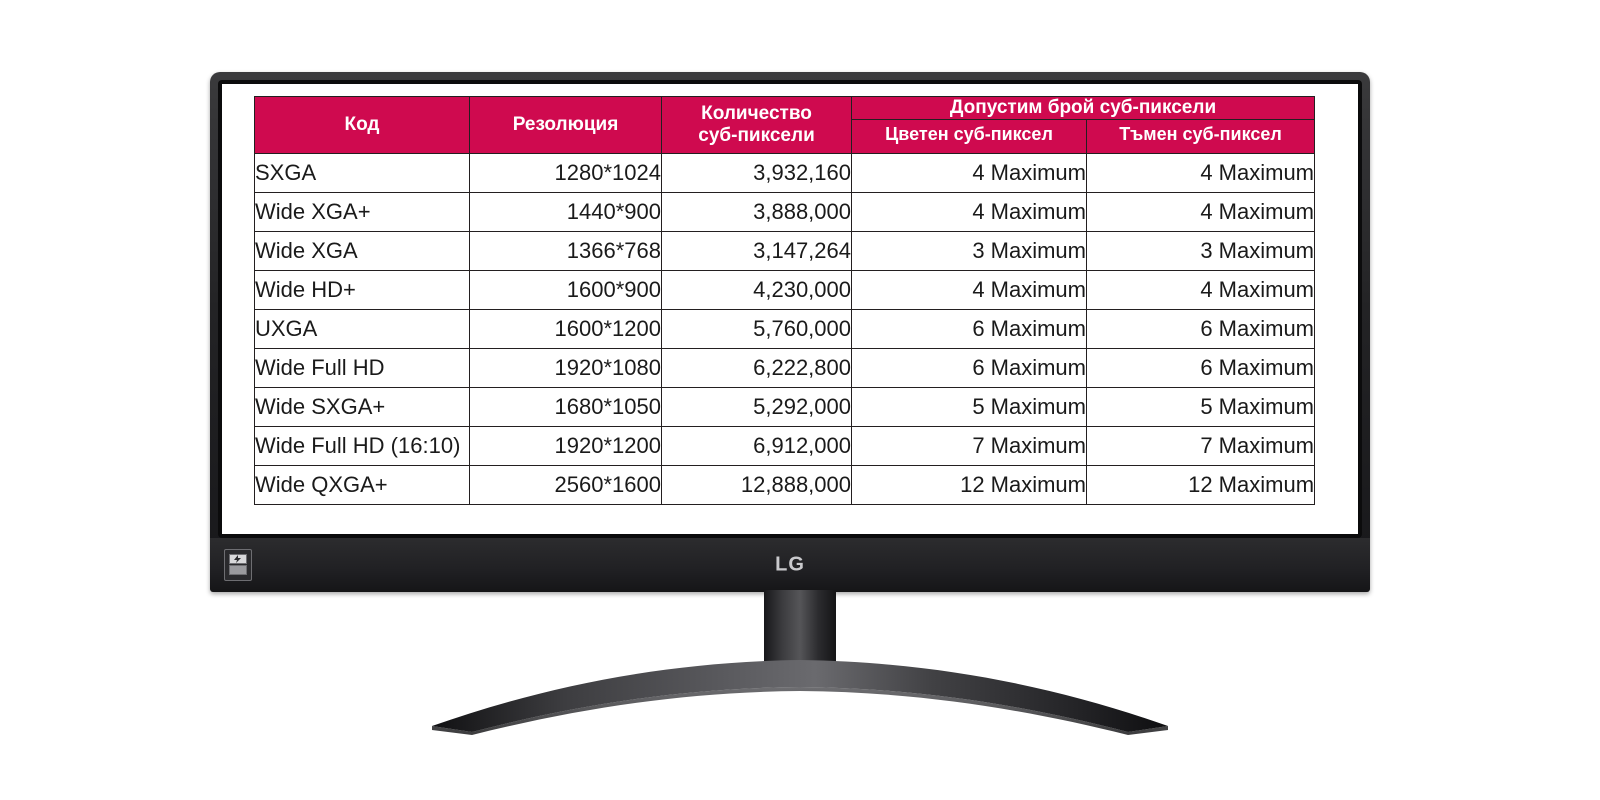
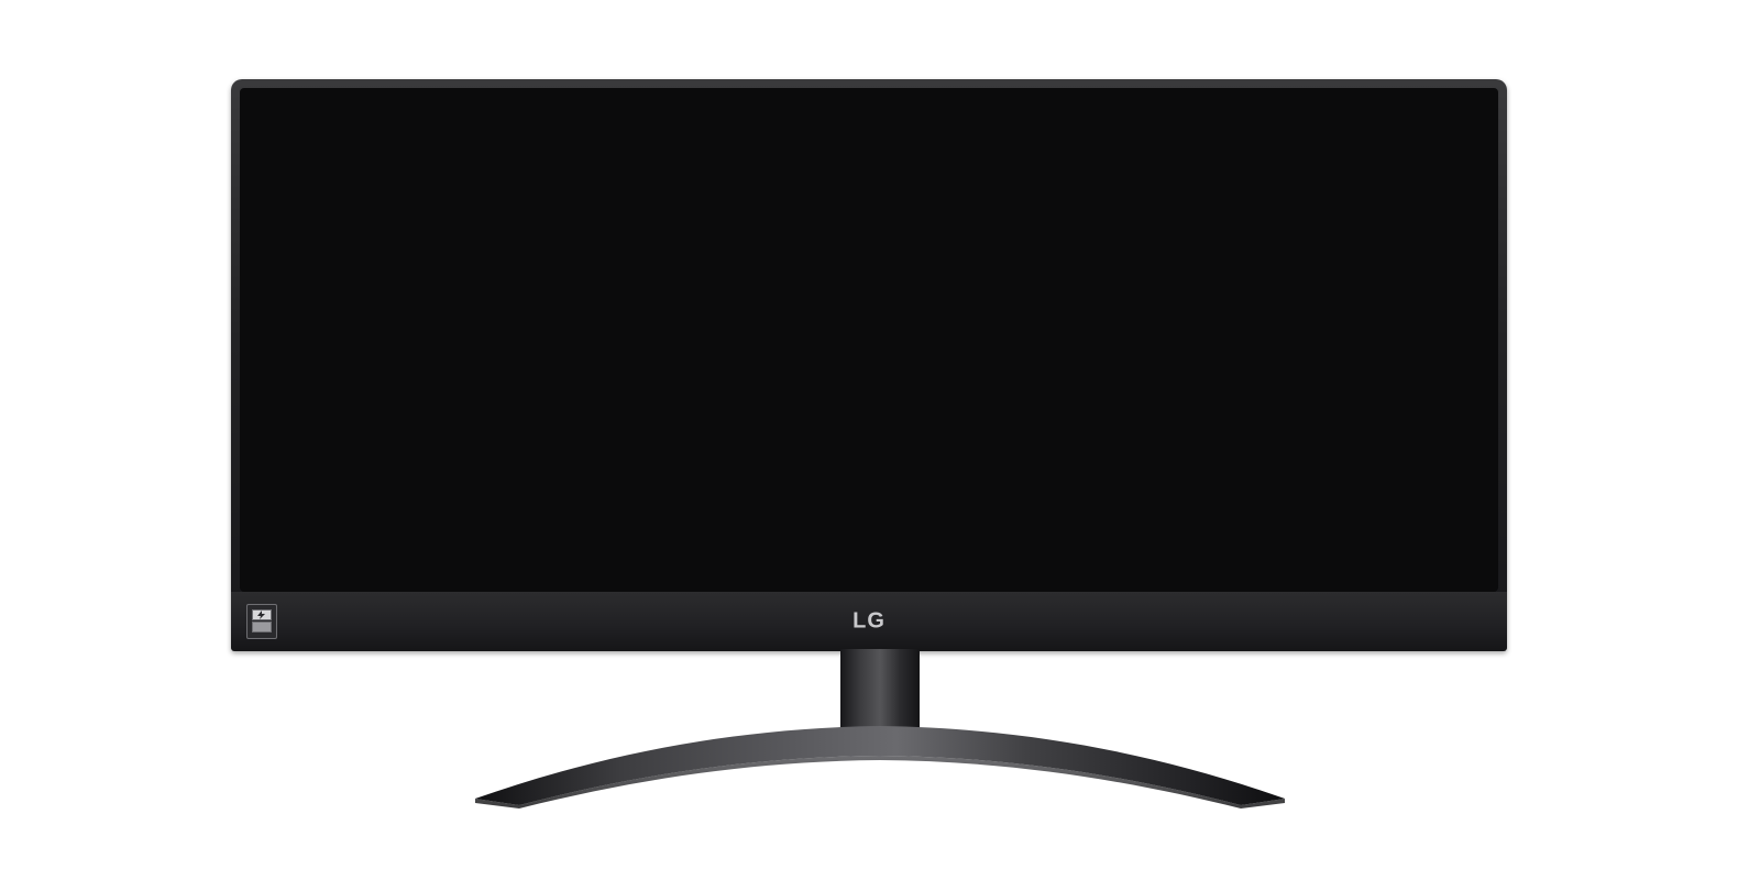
- Код	Резолюция	Количество суб-пиксели	Допустим брой суб-пиксели
- Цветен суб-пиксел	Тъмен суб-пиксел
- SXGA	1280*1024	3,932,160	4 Maximum	4 Maximum
- Wide XGA+	1440*900	3,888,000	4 Maximum	4 Maximum
- Wide XGA	1366*768	3,147,264	3 Maximum	3 Maximum
- Wide HD+	1600*900	4,230,000	4 Maximum	4 Maximum
- UXGA	1600*1200	5,760,000	6 Maximum	6 Maximum
- Wide Full HD	1920*1080	6,222,800	6 Maximum	6 Maximum
- Wide SXGA+	1680*1050	5,292,000	5 Maximum	5 Maximum
- Wide Full HD (16:10)	1920*1200	6,912,000	7 Maximum	7 Maximum
- Wide QXGA+	2560*1600	12,888,000	12 Maximum	12 Maximum
  LG
